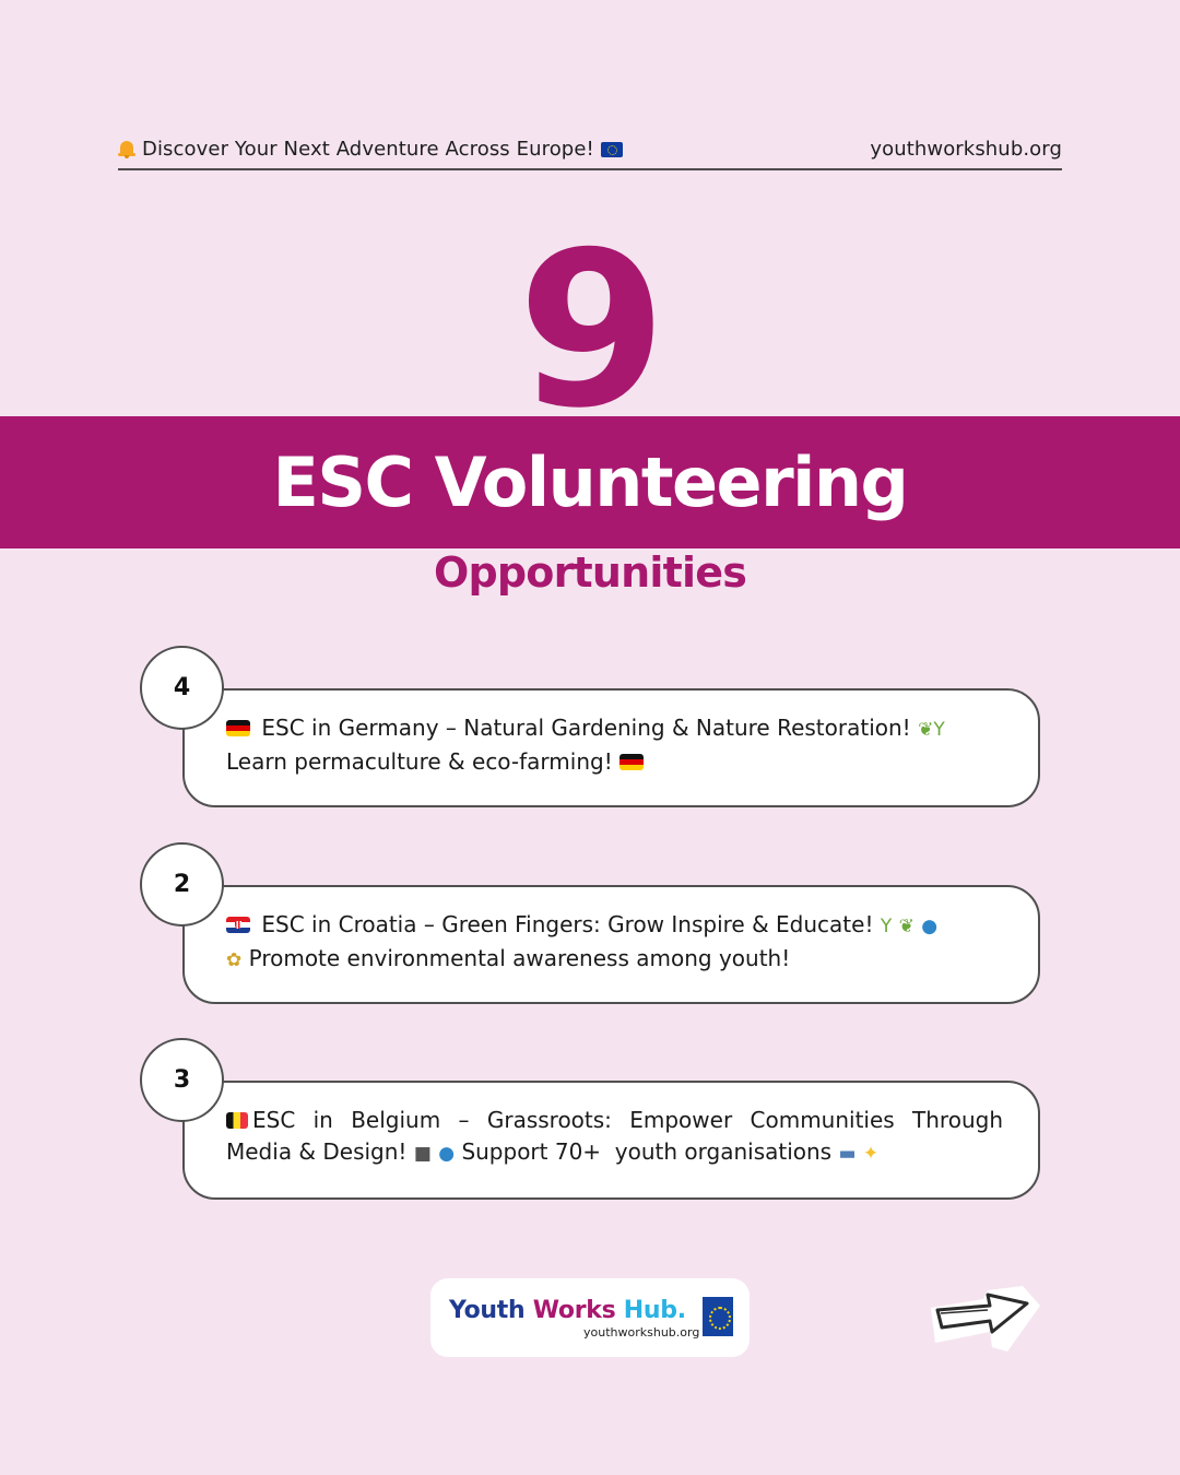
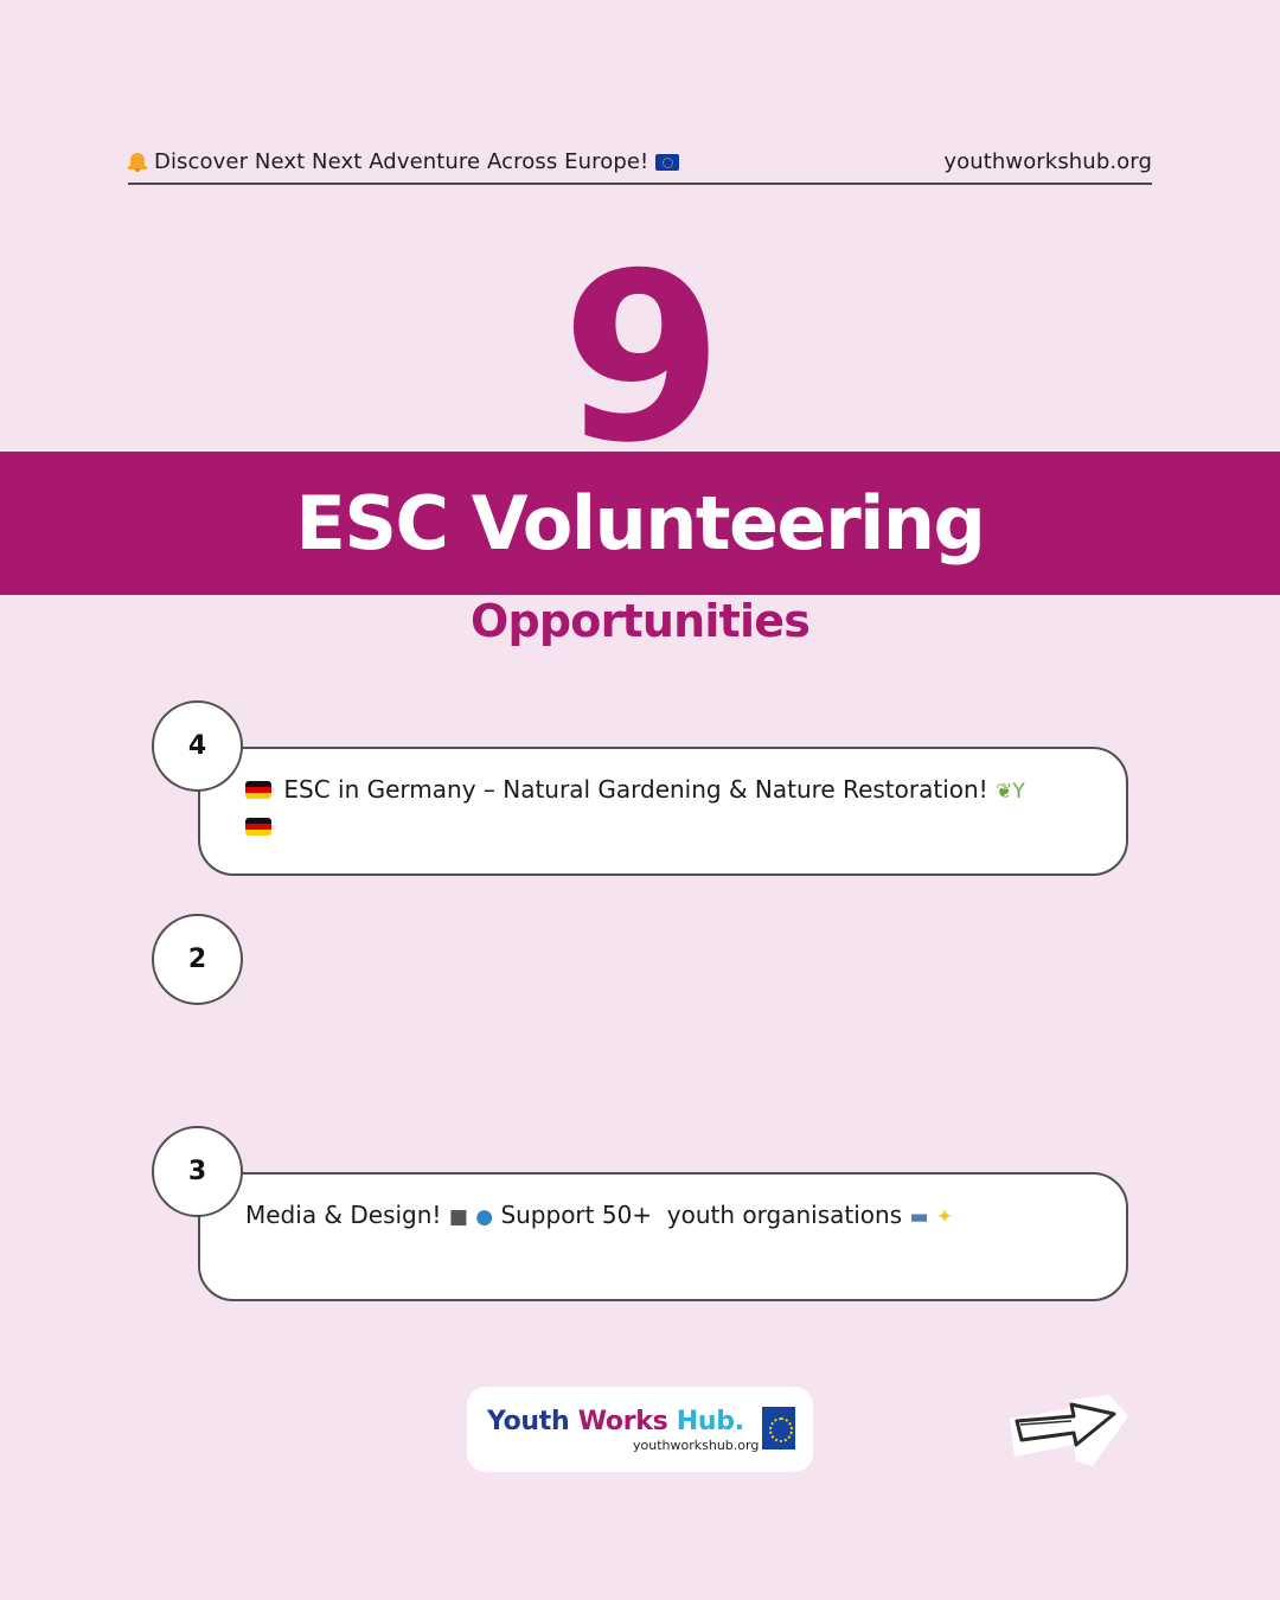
- Discover Your Next Adventure Across Europe!
+ Discover Next Next Adventure Across Europe!
  youthworkshub.org
  9
  ESC Volunteering
  Opportunities
  ESC in Germany – Natural Gardening & Nature Restoration! ❦Y
- Learn permaculture & eco-farming!
  4
- ESC in Croatia – Green Fingers: Grow Inspire & Educate! Y ❦ ●
- ✿ Promote environmental awareness among youth!
  2
- ESC in Belgium – Grassroots: Empower Communities Through
- Media & Design! ■ ● Support 70+ youth organisations ▬ ✦
+ Media & Design! ■ ● Support 50+ youth organisations ▬ ✦
  3
  Youth Works Hub.
  youthworkshub.org
